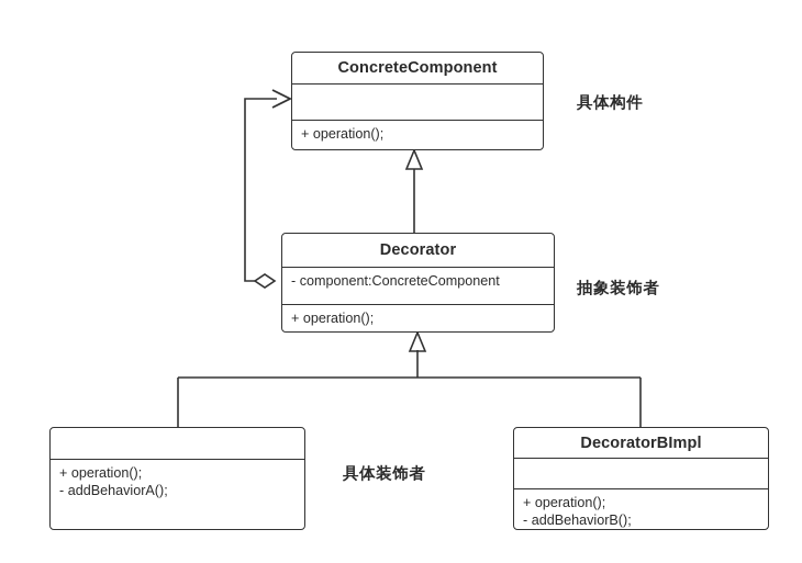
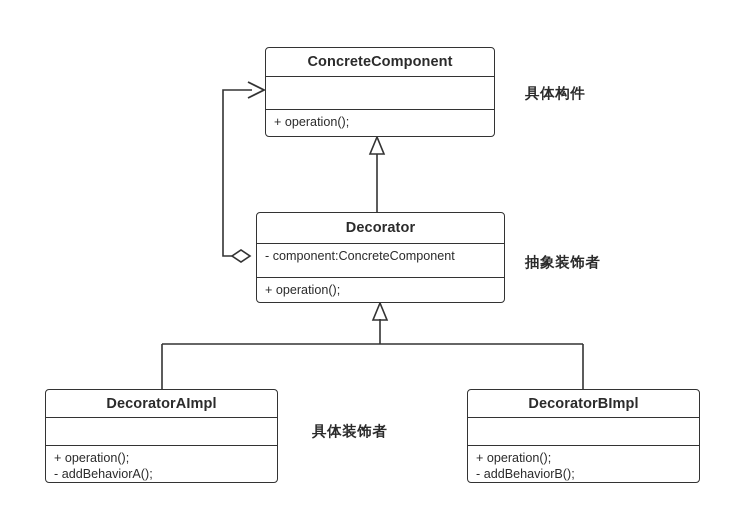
  ConcreteComponent
  + operation();
  Decorator
  - component:ConcreteComponent
  + operation();
+ DecoratorAImpl
  + operation();
  - addBehaviorA();
  DecoratorBImpl
  + operation();
  - addBehaviorB();
  具体构件
  抽象装饰者
  具体装饰者
